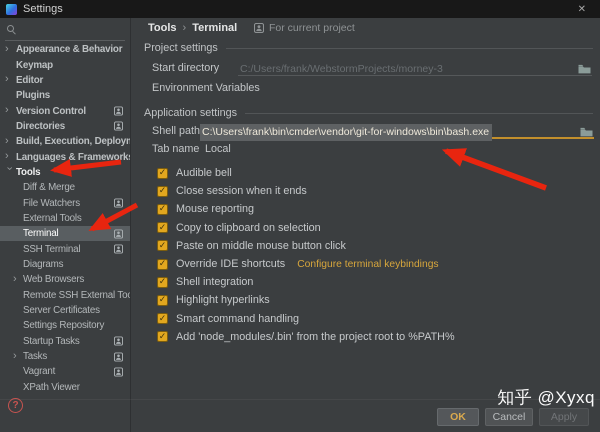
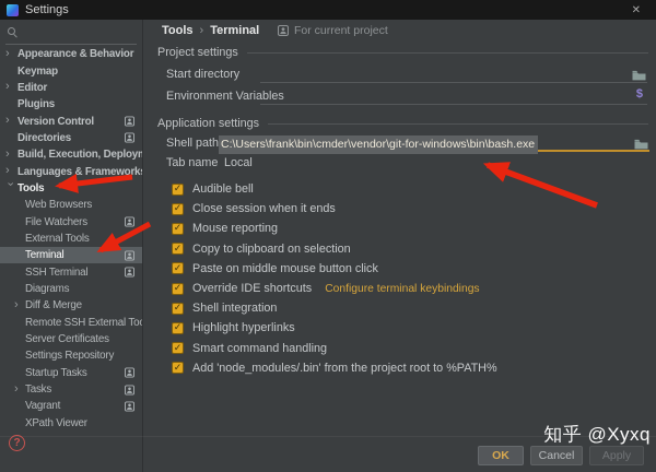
  Settings
  ✕
  ›
  Appearance & Behavior
  Keymap
  ›
  Editor
  Plugins
  ›
  Version Control
  Directories
  ›
  Build, Execution, Deploy
  ›
  Languages & Framework
  Tools
- Diff & Merge
+ Web Browsers
  File Watchers
  External Tools
  Terminal
  SSH Terminal
  Diagrams
  ›
- Web Browsers
+ Diff & Merge
  Remote SSH External Too
  Server Certificates
  Settings Repository
  Startup Tasks
  ›
  Tasks
  Vagrant
  XPath Viewer
  Tools
  ›
  Terminal
  For current project
  Project settings
  Start directory
- C:/Users/frank/WebstormProjects/morney-3
  Environment Variables
+ $
  Application settings
  Shell path
  C:\Users\frank\bin\cmder\vendor\git-for-windows\bin\bash.exe
  Tab name
  Local
  ✓
  Audible bell
  ✓
  Close session when it ends
  ✓
  Mouse reporting
  ✓
  Copy to clipboard on selection
  ✓
  Paste on middle mouse button click
  ✓
  Override IDE shortcuts
  Configure terminal keybindings
  ✓
  Shell integration
  ✓
  Highlight hyperlinks
  ✓
  Smart command handling
  ✓
  Add 'node_modules/.bin' from the project root to %PATH%
  ?
  OK
  Cancel
  Apply
  知乎 @Xyxq
